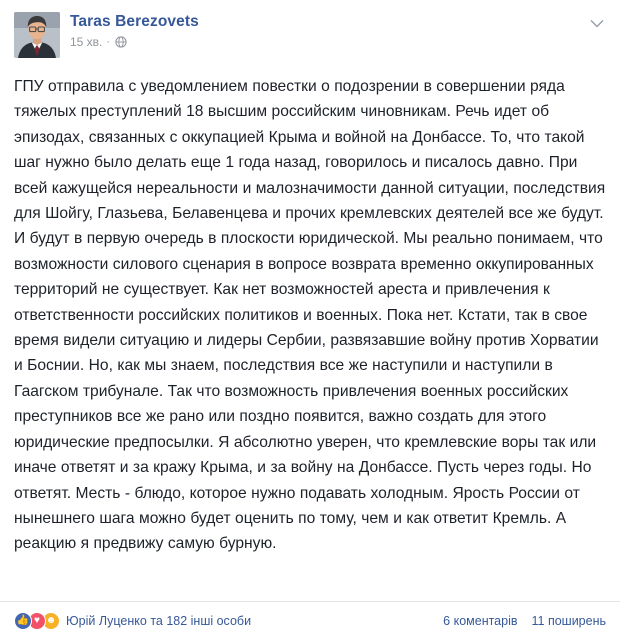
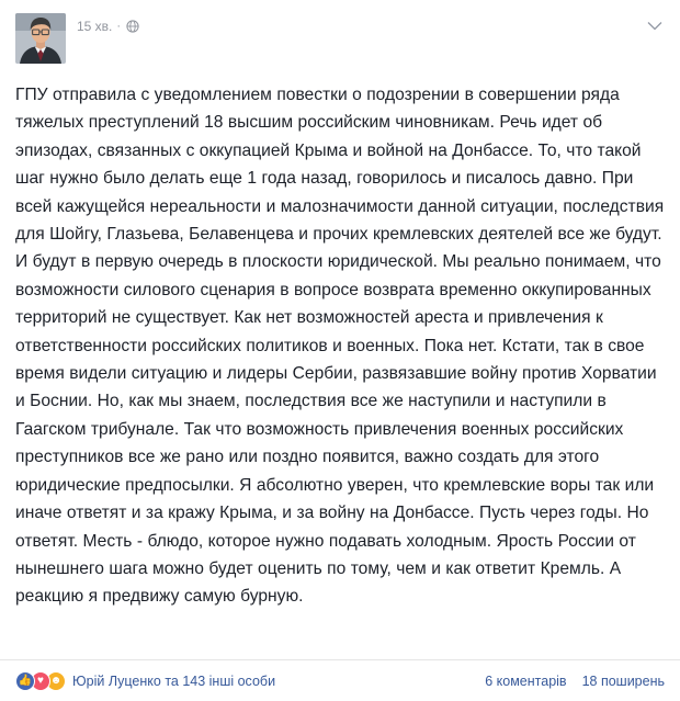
- Taras Berezovets
  15 хв.
  ·
  ГПУ отправила с уведомлением повестки о подозрении в совершении ряда тяжелых преступлений 18 высшим российским чиновникам. Речь идет об эпизодах, связанных с оккупацией Крыма и войной на Донбассе. То, что такой шаг нужно было делать еще 1 года назад, говорилось и писалось давно. При всей кажущейся нереальности и малозначимости данной ситуации, последствия для Шойгу, Глазьева, Белавенцева и прочих кремлевских деятелей все же будут. И будут в первую очередь в плоскости юридической. Мы реально понимаем, что возможности силового сценария в вопросе возврата временно оккупированных территорий не существует. Как нет возможностей ареста и привлечения к ответственности российских политиков и военных. Пока нет. Кстати, так в свое время видели ситуацию и лидеры Сербии, развязавшие войну против Хорватии и Боснии. Но, как мы знаем, последствия все же наступили и наступили в Гаагском трибунале. Так что возможность привлечения военных российских преступников все же рано или поздно появится, важно создать для этого юридические предпосылки. Я абсолютно уверен, что кремлевские воры так или иначе ответят и за кражу Крыма, и за войну на Донбассе. Пусть через годы. Но ответят. Месть - блюдо, которое нужно подавать холодным. Ярость России от нынешнего шага можно будет оценить по тому, чем и как ответит Кремль. А реакцию я предвижу самую бурную.
  👍
  ♥
  ☻
- Юрій Луценко та 182 інші особи
+ Юрій Луценко та 143 інші особи
  6 коментарів
- 11 поширень
+ 18 поширень
